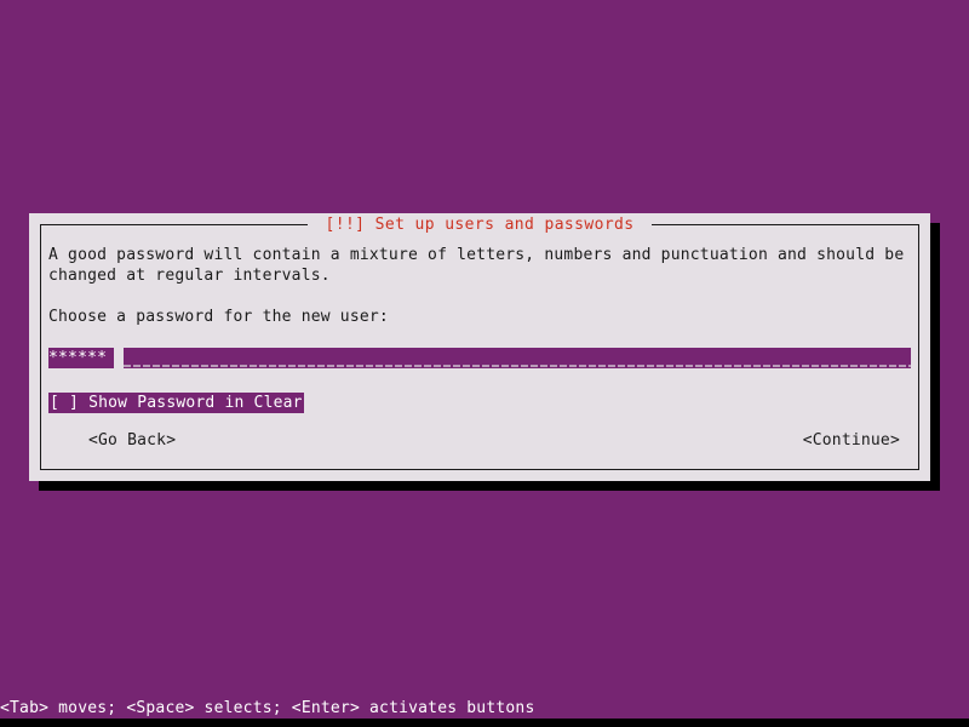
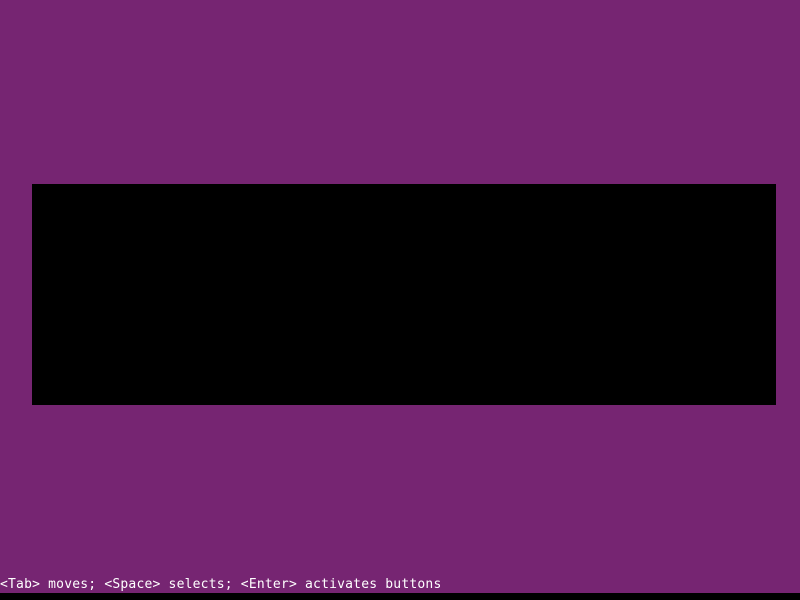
- [!!] Set up users and passwords
- A good password will contain a mixture of letters, numbers and punctuation and should be
- changed at regular intervals.
- Choose a password for the new user:
- ******
- [ ] Show Password in Clear
- <Go Back>
- <Continue>
  <Tab> moves; <Space> selects; <Enter> activates buttons
